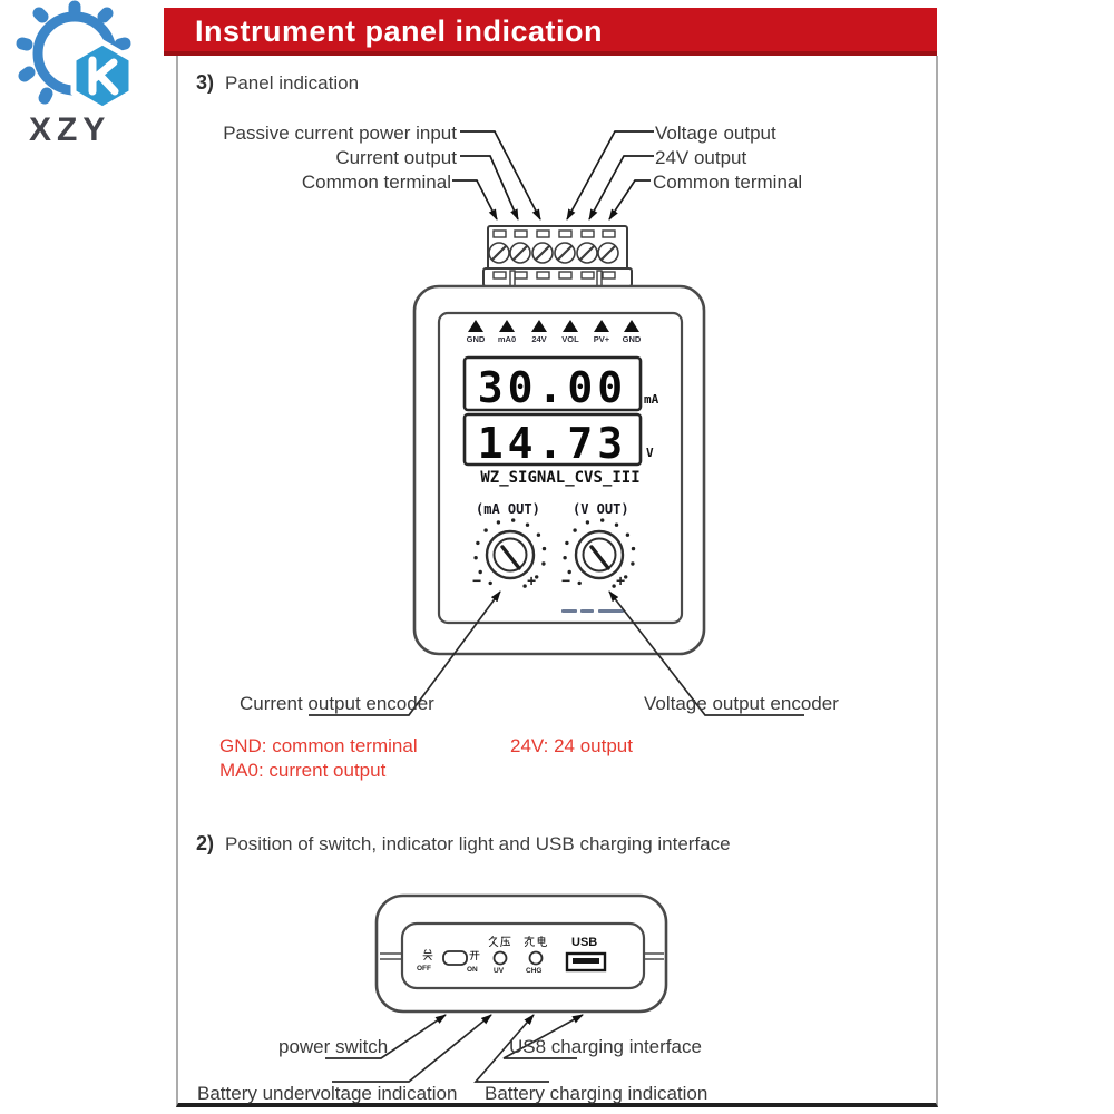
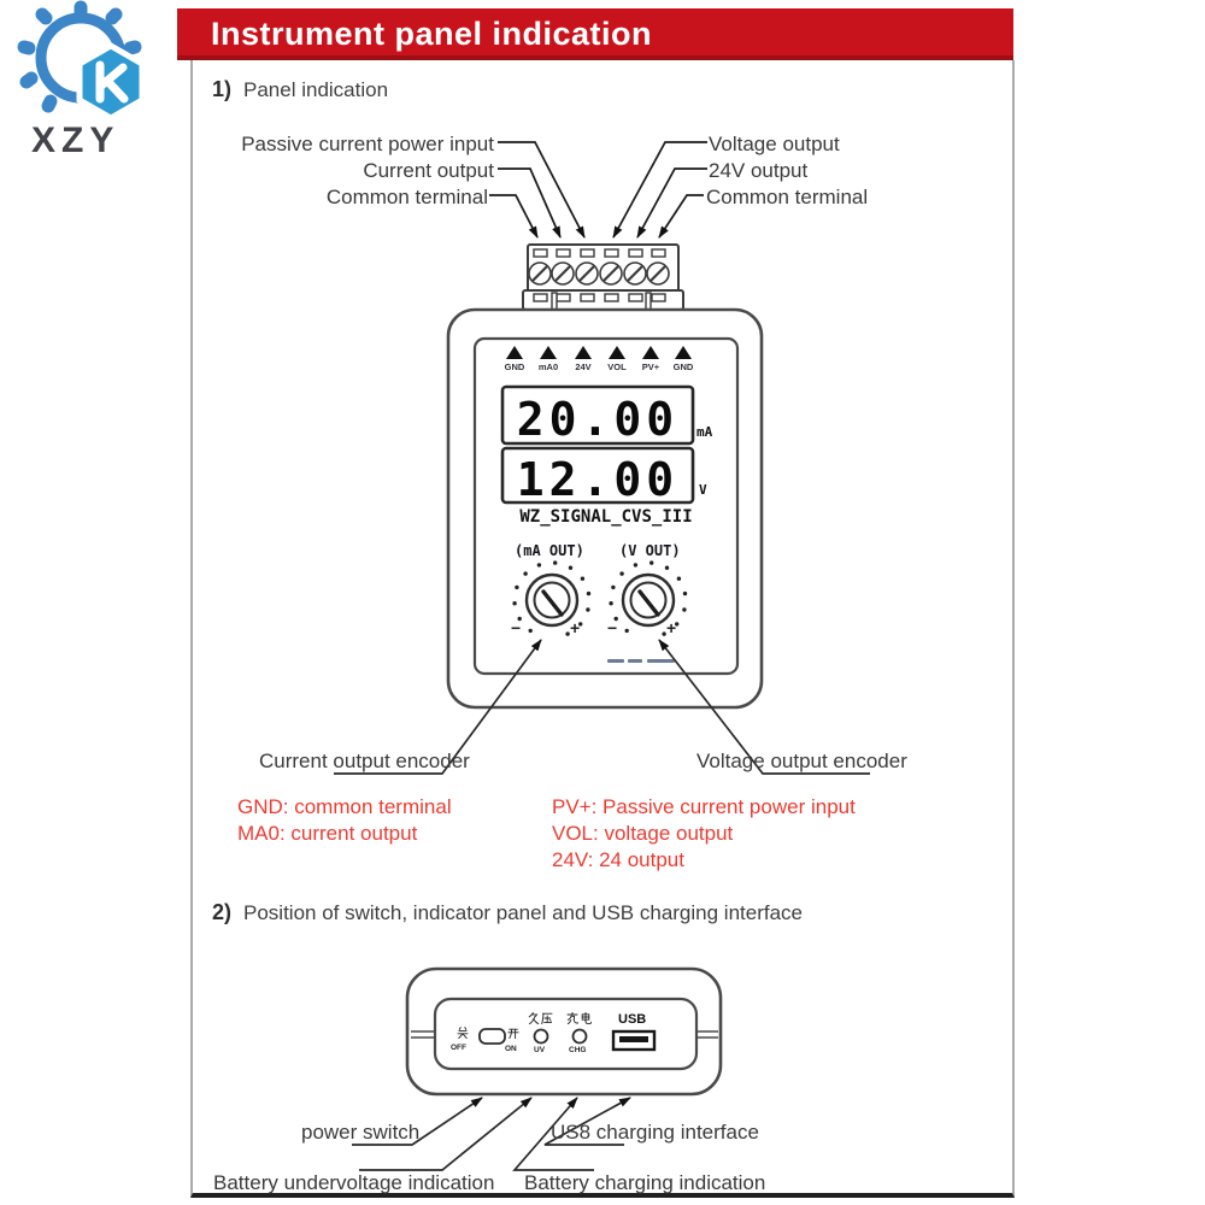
  XZY
  Instrument panel indication
- 3) Panel indication
+ 1) Panel indication
  Passive current power input
  Current output
  Common terminal
  Voltage output
  24V output
  Common terminal
  GND
  mA0
  24V
  VOL
  PV+
  GND
- 30.00
+ 20.00
  mA
- 14.73
+ 12.00
  V
  WZ_SIGNAL_CVS_III
  (mA OUT)
  (V OUT)
  −
  +
  −
  +
  Current output encoder
  Voltage output encoder
  GND: common terminal
  MA0: current output
+ PV+: Passive current power input
+ VOL: voltage output
  24V: 24 output
- 2) Position of switch, indicator light and USB charging interface
+ 2) Position of switch, indicator panel and USB charging interface
  USB
  power switch
  US8 charging interface
  Battery undervoltage indication
  Battery charging indication
